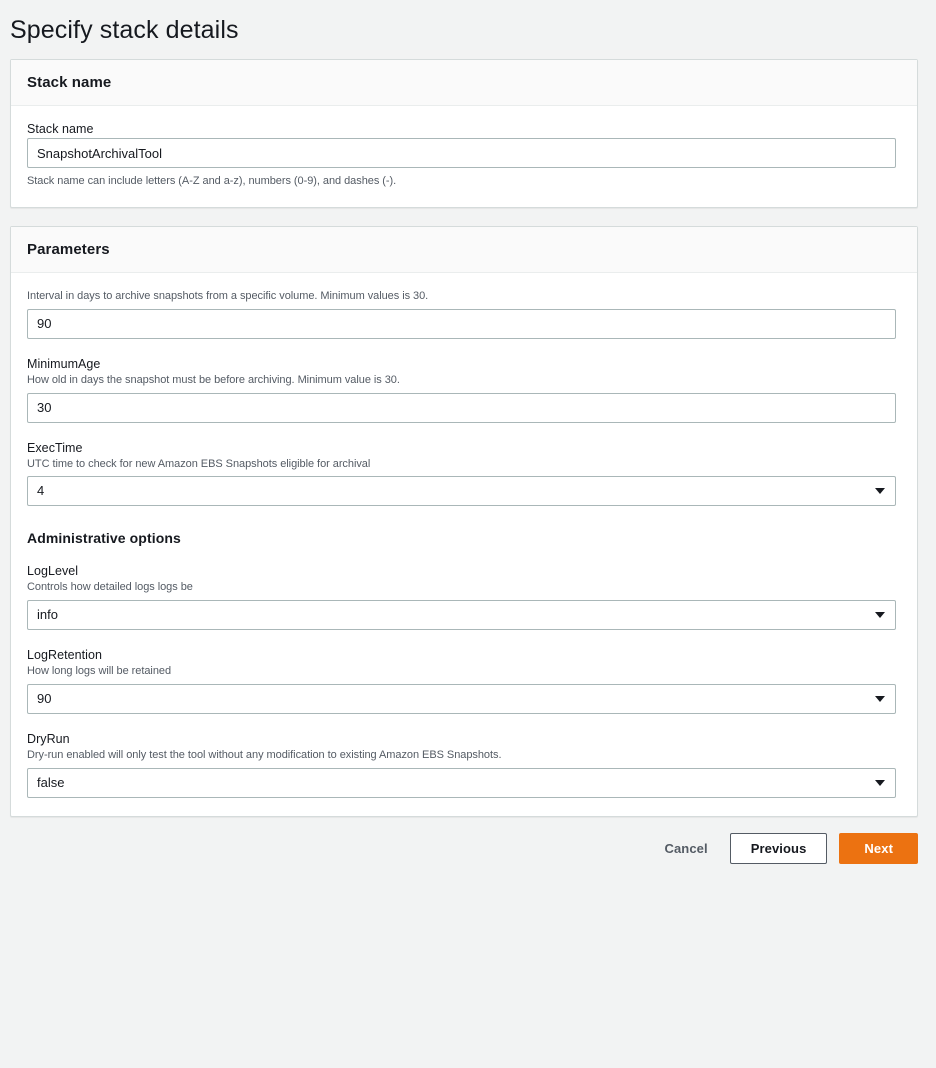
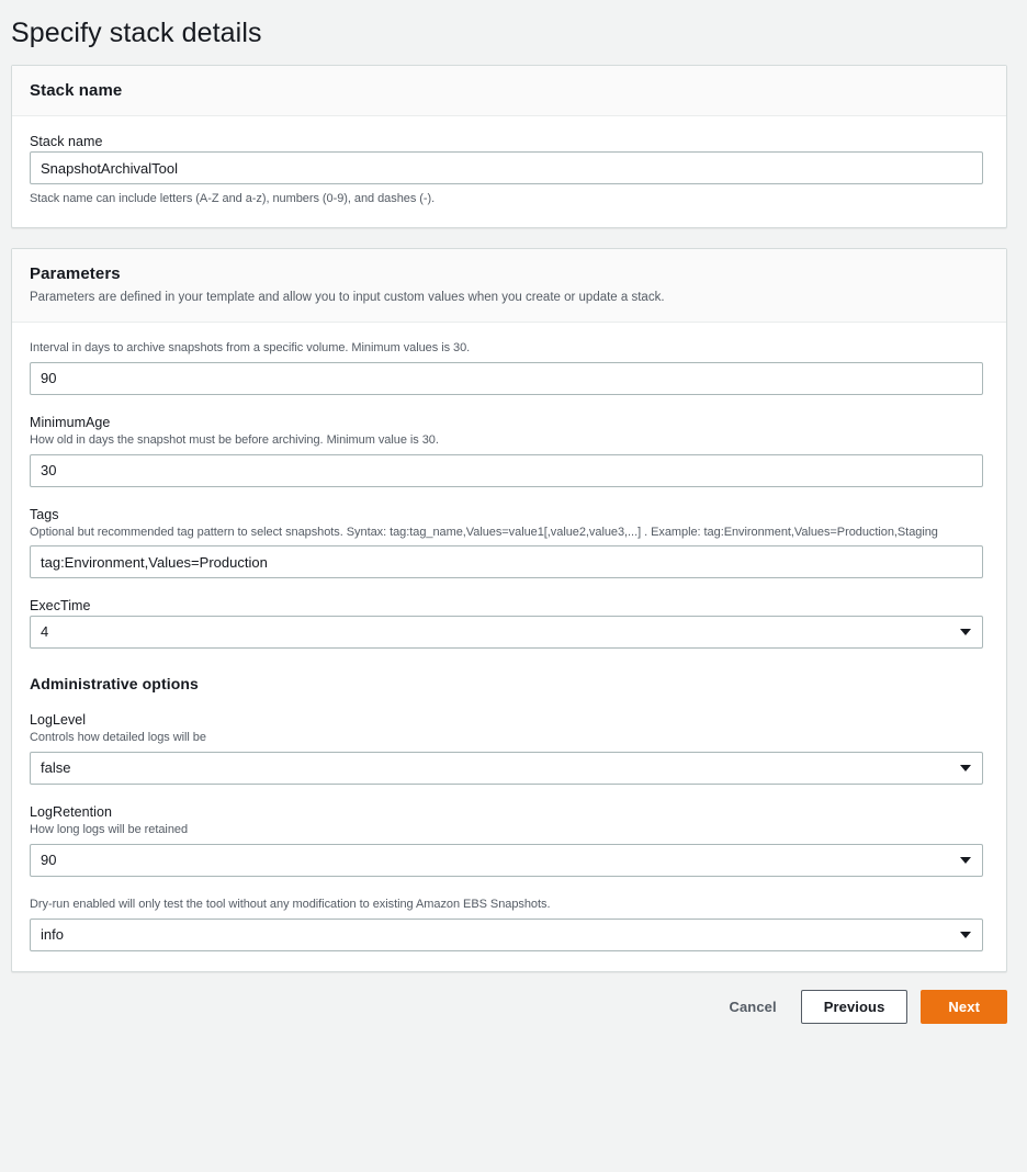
  Specify stack details
  Stack name
  Stack name
  SnapshotArchivalTool
  Stack name can include letters (A-Z and a-z), numbers (0-9), and dashes (-).
  Parameters
+ Parameters are defined in your template and allow you to input custom values when you create or update a stack.
  Interval in days to archive snapshots from a specific volume. Minimum values is 30.
  90
  MinimumAge
  How old in days the snapshot must be before archiving. Minimum value is 30.
  30
+ Tags
+ Optional but recommended tag pattern to select snapshots. Syntax: tag:tag_name,Values=value1[,value2,value3,...] . Example: tag:Environment,Values=Production,Staging
+ tag:Environment,Values=Production
  ExecTime
- UTC time to check for new Amazon EBS Snapshots eligible for archival
  4
  Administrative options
  LogLevel
- Controls how detailed logs logs be
+ Controls how detailed logs will be
- info
+ false
  LogRetention
  How long logs will be retained
  90
- DryRun
  Dry-run enabled will only test the tool without any modification to existing Amazon EBS Snapshots.
- false
+ info
  Cancel
  Previous
  Next
